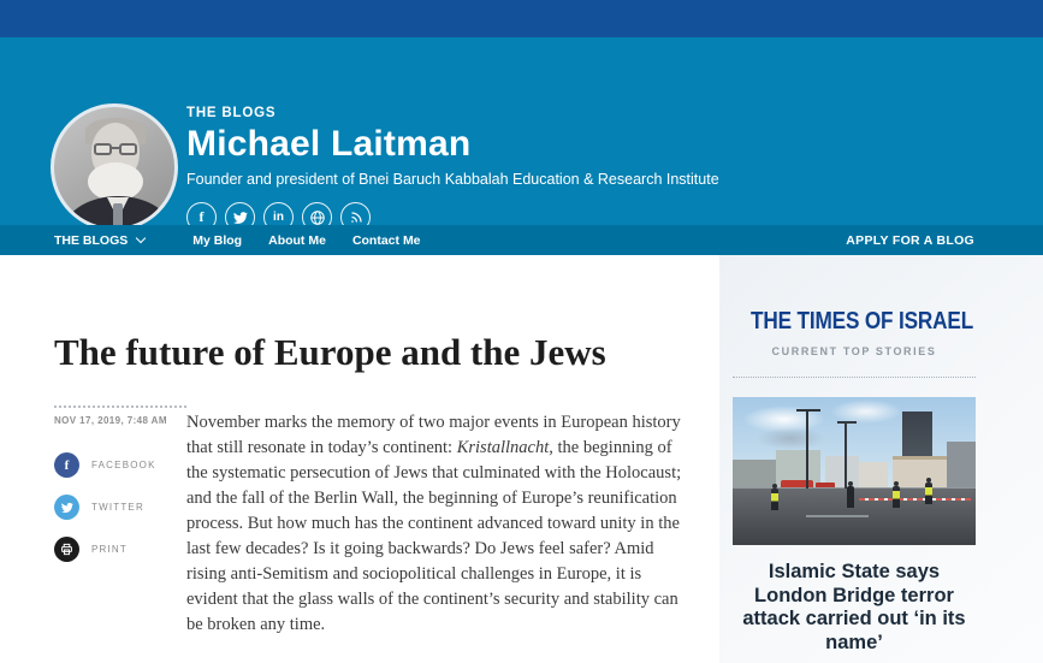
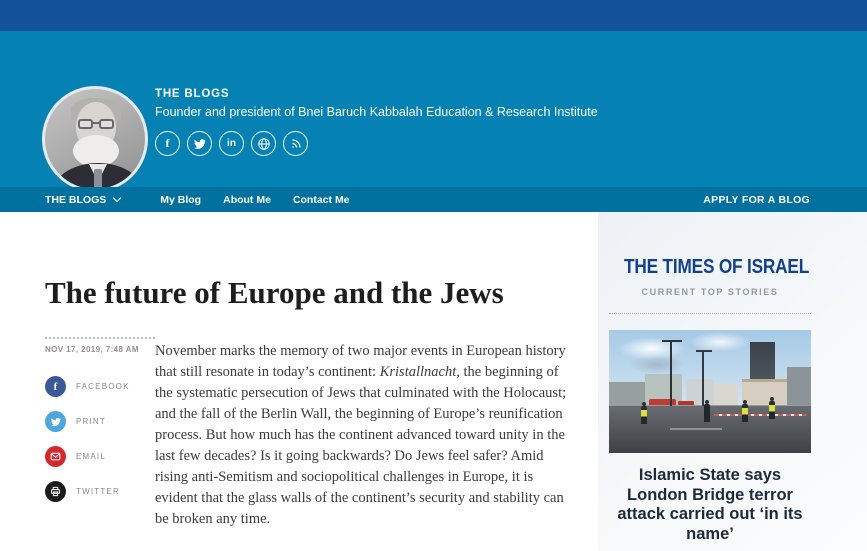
  THE BLOGS
- Michael Laitman
  Founder and president of Bnei Baruch Kabbalah Education & Research Institute
  f
  in
  THE BLOGS
  My Blog
  About Me
  Contact Me
  APPLY FOR A BLOG
  The future of Europe and the Jews
  NOV 17, 2019, 7:48 AM
  f
  FACEBOOK
- TWITTER
+ PRINT
+ EMAIL
- PRINT
+ TWITTER
  November marks the memory of two major events in European history that still resonate in today’s continent: Kristallnacht, the beginning of the systematic persecution of Jews that culminated with the Holocaust; and the fall of the Berlin Wall, the beginning of Europe’s reunification process. But how much has the continent advanced toward unity in the last few decades? Is it going backwards? Do Jews feel safer? Amid rising anti-Semitism and sociopolitical challenges in Europe, it is evident that the glass walls of the continent’s security and stability can be broken any time.
  THE TIMES OF ISRAEL
  CURRENT TOP STORIES
  Islamic State says London Bridge terror attack carried out ‘in its name’
